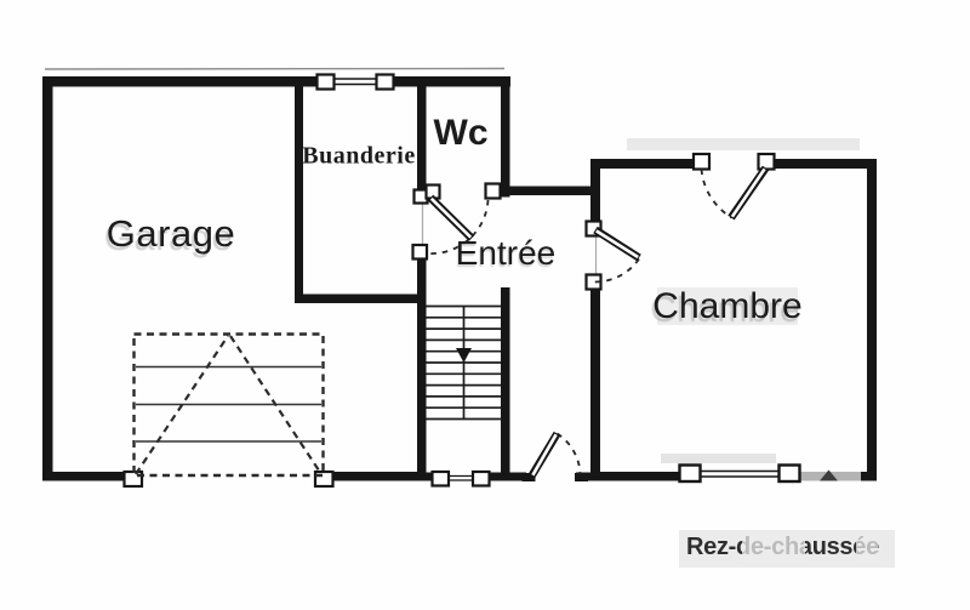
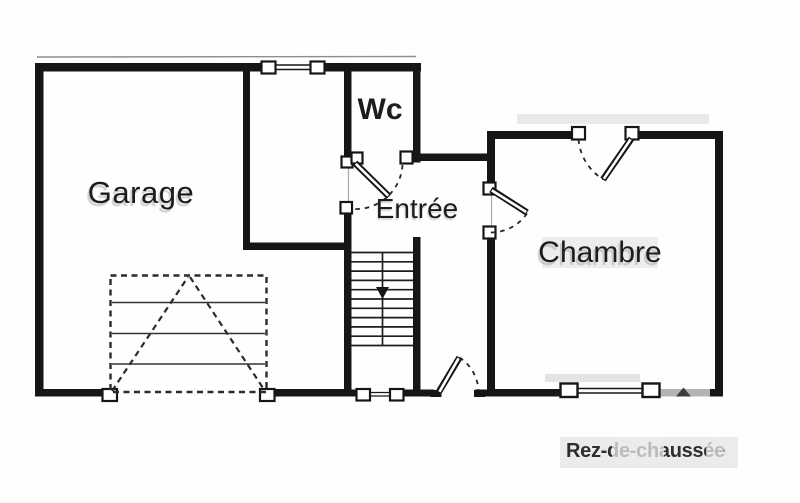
  Garage
- Buanderie
  Wc
  Entrée
  Chambre
  Rez-de-chaussée
